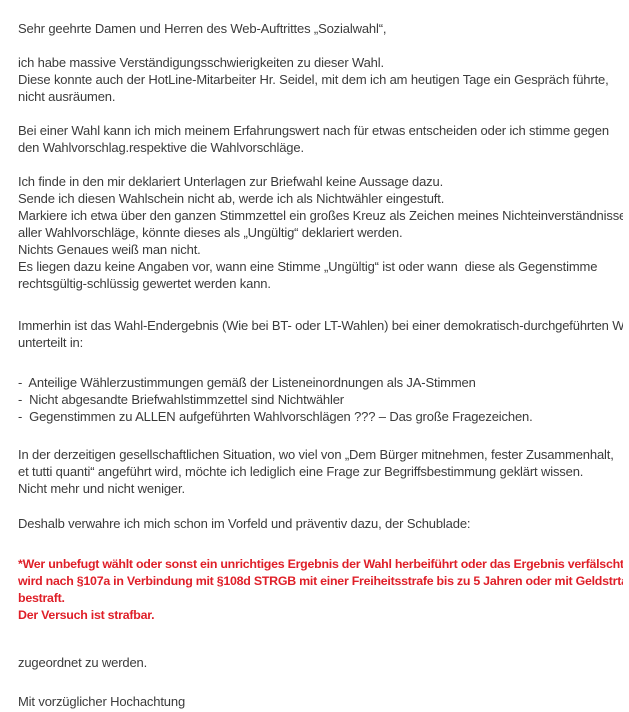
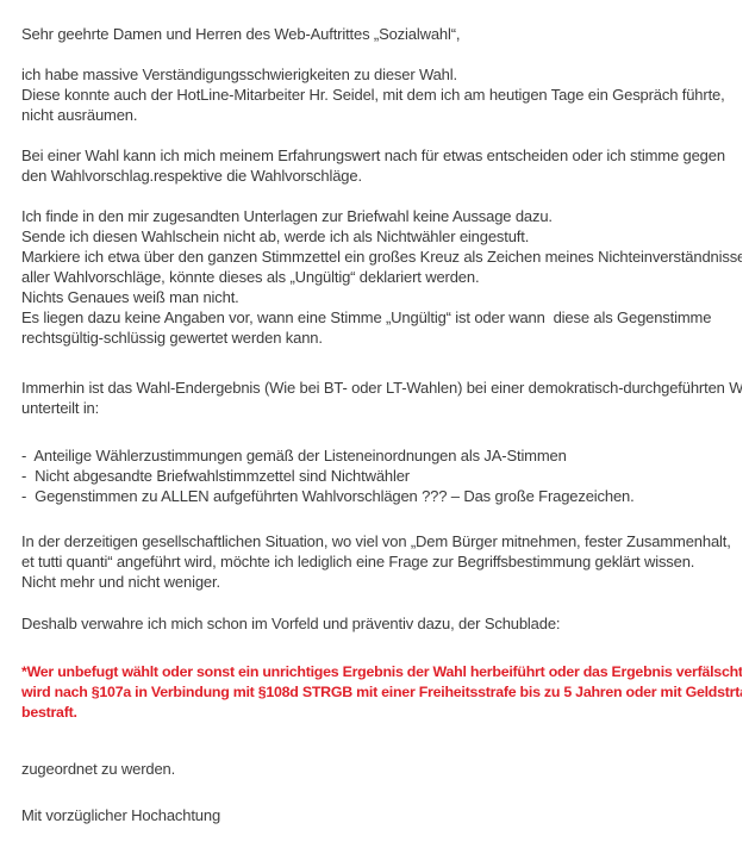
  Sehr geehrte Damen und Herren des Web-Auftrittes „Sozialwahl“,
  ich habe massive Verständigungsschwierigkeiten zu dieser Wahl.
  Diese konnte auch der HotLine-Mitarbeiter Hr. Seidel, mit dem ich am heutigen Tage ein Gespräch führte,
  nicht ausräumen.
  Bei einer Wahl kann ich mich meinem Erfahrungswert nach für etwas entscheiden oder ich stimme gegen
  den Wahlvorschlag.respektive die Wahlvorschläge.
- Ich finde in den mir deklariert Unterlagen zur Briefwahl keine Aussage dazu.
+ Ich finde in den mir zugesandten Unterlagen zur Briefwahl keine Aussage dazu.
  Sende ich diesen Wahlschein nicht ab, werde ich als Nichtwähler eingestuft.
  Markiere ich etwa über den ganzen Stimmzettel ein großes Kreuz als Zeichen meines Nichteinverständnisse
  aller Wahlvorschläge, könnte dieses als „Ungültig“ deklariert werden.
  Nichts Genaues weiß man nicht.
  Es liegen dazu keine Angaben vor, wann eine Stimme „Ungültig“ ist oder wann diese als Gegenstimme
  rechtsgültig-schlüssig gewertet werden kann.
  Immerhin ist das Wahl-Endergebnis (Wie bei BT- oder LT-Wahlen) bei einer demokratisch-durchgeführten W
  unterteilt in:
  - Anteilige Wählerzustimmungen gemäß der Listeneinordnungen als JA-Stimmen
  - Nicht abgesandte Briefwahlstimmzettel sind Nichtwähler
  - Gegenstimmen zu ALLEN aufgeführten Wahlvorschlägen ??? – Das große Fragezeichen.
  In der derzeitigen gesellschaftlichen Situation, wo viel von „Dem Bürger mitnehmen, fester Zusammenhalt,
  et tutti quanti“ angeführt wird, möchte ich lediglich eine Frage zur Begriffsbestimmung geklärt wissen.
  Nicht mehr und nicht weniger.
  Deshalb verwahre ich mich schon im Vorfeld und präventiv dazu, der Schublade:
  *Wer unbefugt wählt oder sonst ein unrichtiges Ergebnis der Wahl herbeiführt oder das Ergebnis verfälscht
  wird nach §107a in Verbindung mit §108d STRGB mit einer Freiheitsstrafe bis zu 5 Jahren oder mit Geldstrt
  bestraft.
- Der Versuch ist strafbar.
  zugeordnet zu werden.
  Mit vorzüglicher Hochachtung
